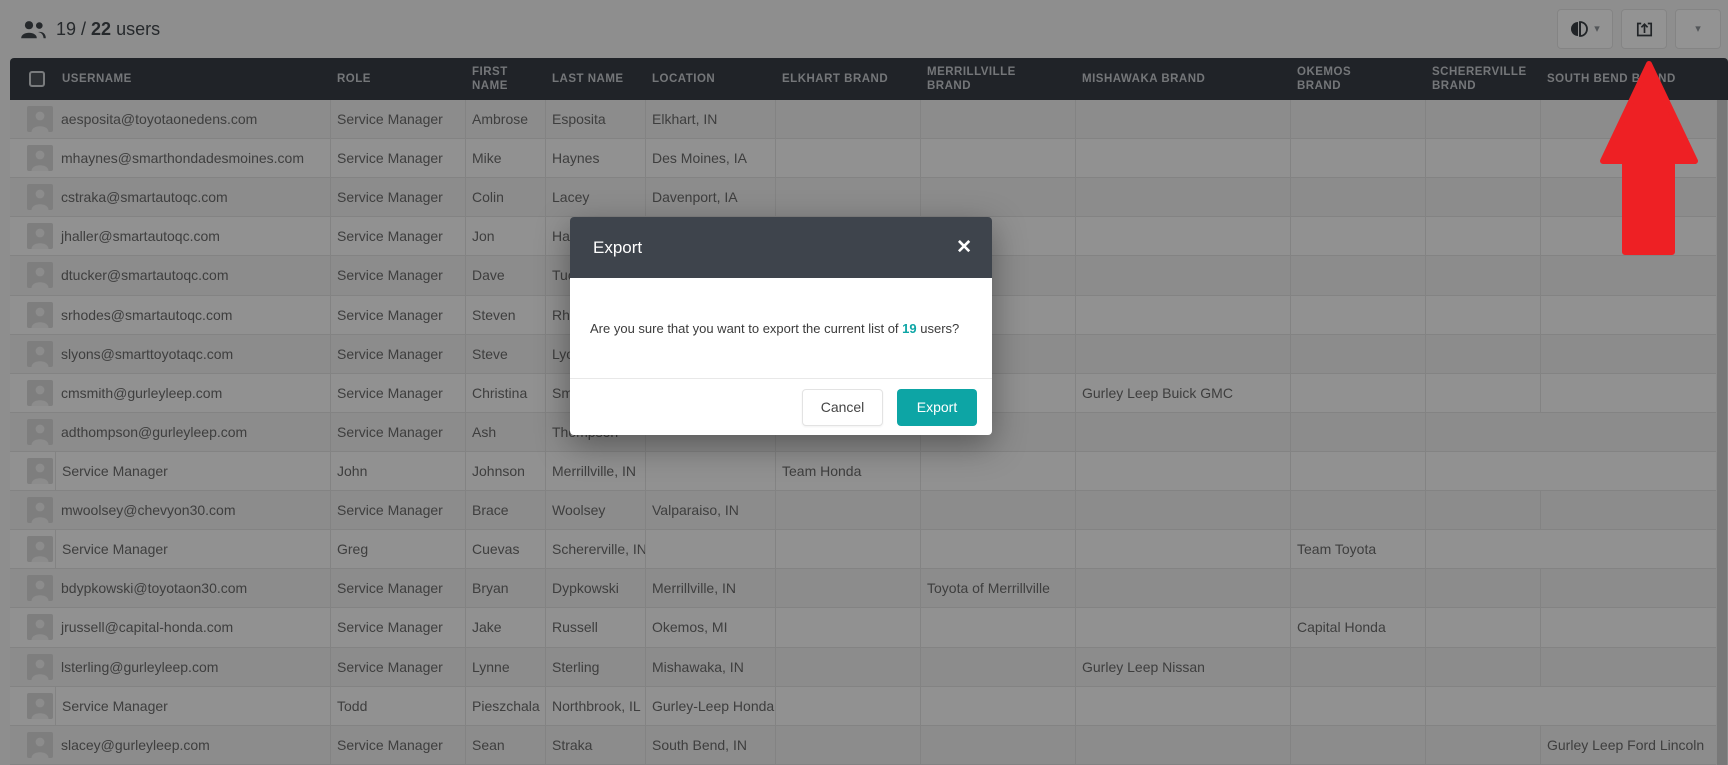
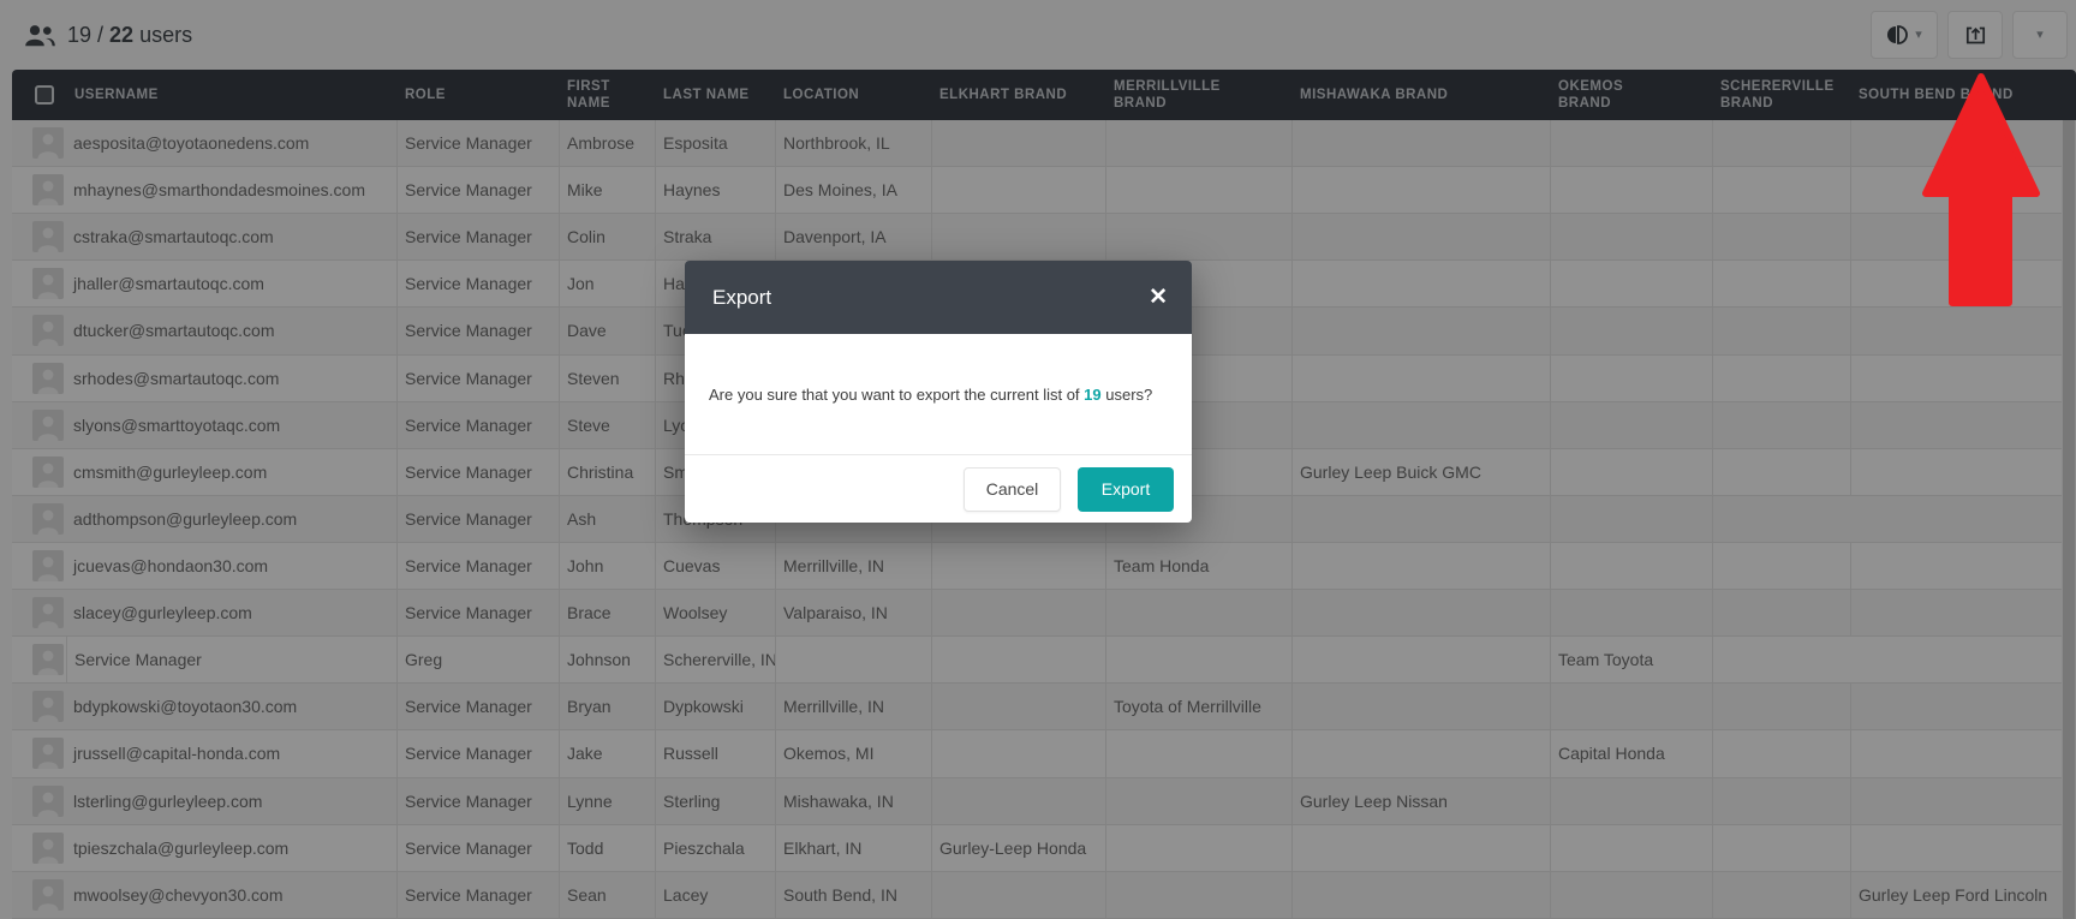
  19 / 22 users
  ▾
  ▾
  USERNAME
  ROLE
  FIRST
  NAME
  LAST NAME
  LOCATION
  ELKHART BRAND
  MERRILLVILLE
  BRAND
  MISHAWAKA BRAND
  OKEMOS
  BRAND
  SCHERERVILLE
  BRAND
  SOUTH BEND BND
  aesposita@toyotaonedens.com
  Service Manager
  Ambrose
  Esposita
- Elkhart, IN
+ Northbrook, IL
  mhaynes@smarthondadesmoines.com
  Service Manager
  Mike
  Haynes
  Des Moines, IA
  cstraka@smartautoqc.com
  Service Manager
  Colin
- Lacey
+ Straka
  Davenport, IA
  jhaller@smartautoqc.com
  Service Manager
  Jon
  dtucker@smartautoqc.com
  Service Manager
  Dave
  srhodes@smartautoqc.com
  Service Manager
  Steven
  slyons@smarttoyotaqc.com
  Service Manager
  Steve
  cmsmith@gurleyleep.com
  Service Manager
  Christina
  Gurley Leep Buick GMC
  adthompson@gurleyleep.com
  Service Manager
  Ash
+ jcuevas@hondaon30.com
  Service Manager
  John
- Johnson
+ Cuevas
  Merrillville, IN
  Team Honda
- mwoolsey@chevyon30.com
+ slacey@gurleyleep.com
  Service Manager
  Brace
  Woolsey
  Valparaiso, IN
  Service Manager
  Greg
- Cuevas
+ Johnson
  Schererville, IN
  Team Toyota
  bdypkowski@toyotaon30.com
  Service Manager
  Bryan
  Dypkowski
  Merrillville, IN
  Toyota of Merrillville
  jrussell@capital-honda.com
  Service Manager
  Jake
  Russell
  Okemos, MI
  Capital Honda
  lsterling@gurleyleep.com
  Service Manager
  Lynne
  Sterling
  Mishawaka, IN
  Gurley Leep Nissan
+ tpieszchala@gurleyleep.com
  Service Manager
  Todd
  Pieszchala
- Northbrook, IL
+ Elkhart, IN
  Gurley-Leep Honda
- slacey@gurleyleep.com
+ mwoolsey@chevyon30.com
  Service Manager
  Sean
- Straka
+ Lacey
  South Bend, IN
  Gurley Leep Ford Lincoln
  Export
  ✕
  Are you sure that you want to export the current list of 19 users?
  Cancel
  Export
